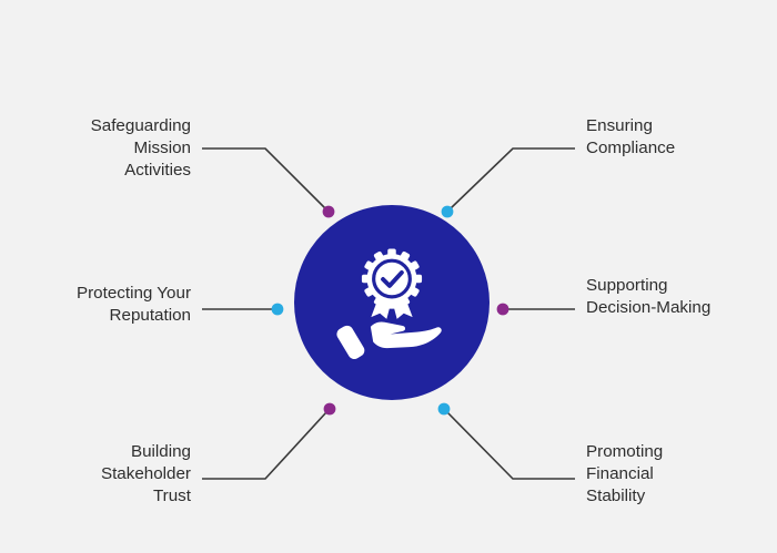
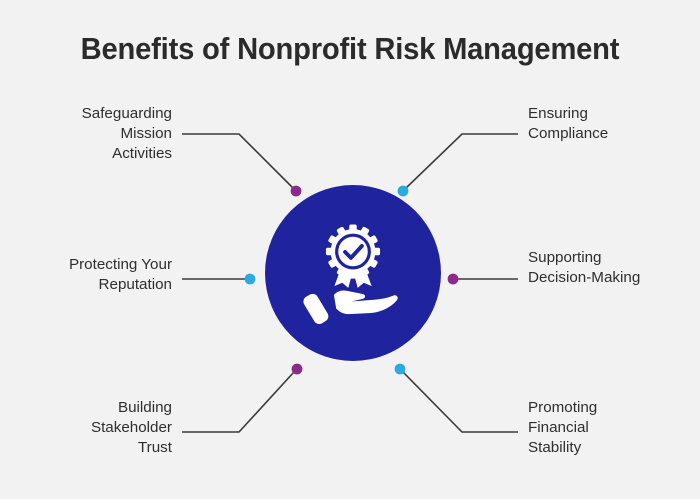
+ Benefits of Nonprofit Risk Management
  Safeguarding
  Mission
  Activities
  Protecting Your
  Reputation
  Building
  Stakeholder
  Trust
  Ensuring
  Compliance
  Supporting
  Decision-Making
  Promoting
  Financial
  Stability
